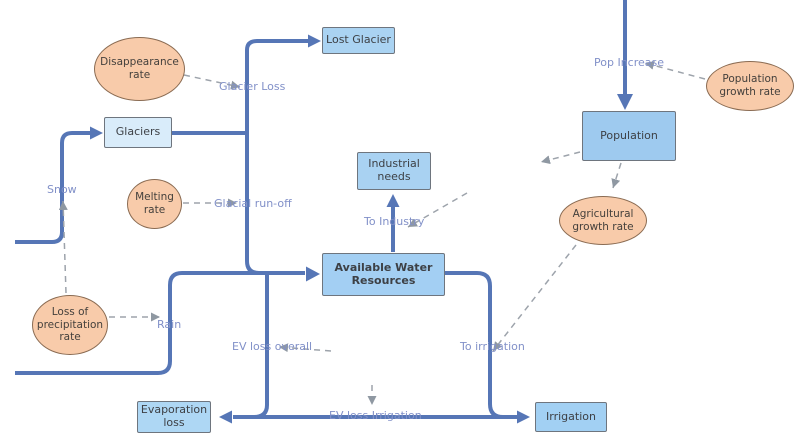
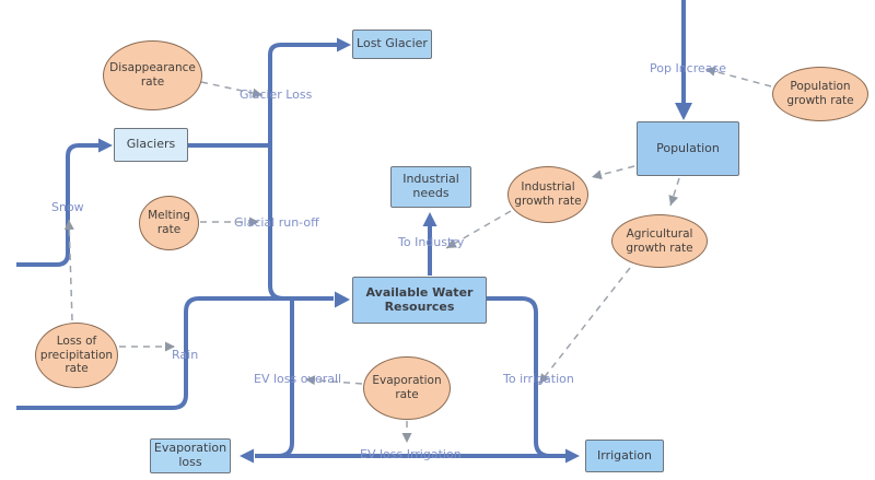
  Lost Glacier
  Glaciers
  Industrial needs
  Population
  Available Water Resources
  Evaporation loss
  Irrigation
  Disappearance rate
  Melting rate
  Loss of precipitation rate
+ Evaporation rate
+ Industrial growth rate
  Agricultural growth rate
  Population growth rate
  Glacier Loss
  Snow
  Glacial run-off
  Pop Increase
  To Industry
  Rain
  EV loss overall
  To irrigation
  EV loss Irrigation
